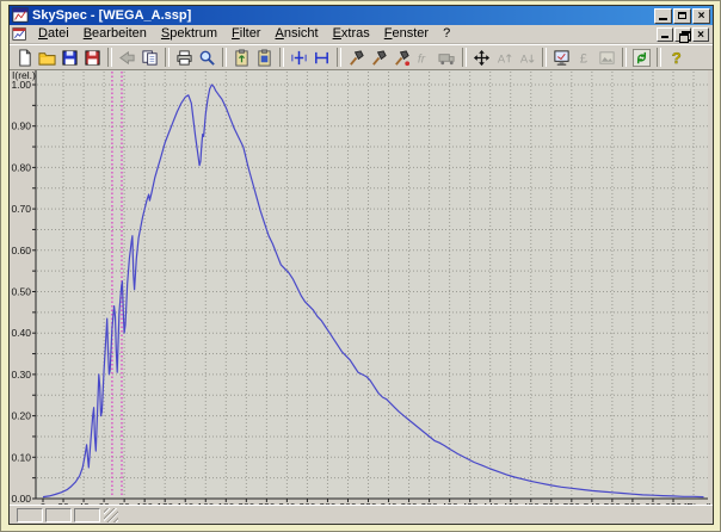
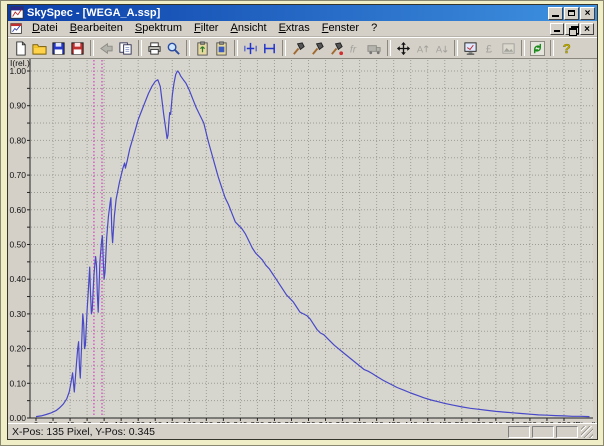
  SkySpec - [WEGA_A.ssp]
  ×
  Datei
  Bearbeiten
  Spektrum
  Filter
  Ansicht
  Extras
  Fenster
  ?
  ×
  fr
  A
  A
  £
  ?
  0.00
  0.10
  0.20
  0.30
  0.40
  0.50
  0.60
  0.70
  0.80
  0.90
  1.00
  I(rel.)
+ X-Pos: 135 Pixel, Y-Pos: 0.345
